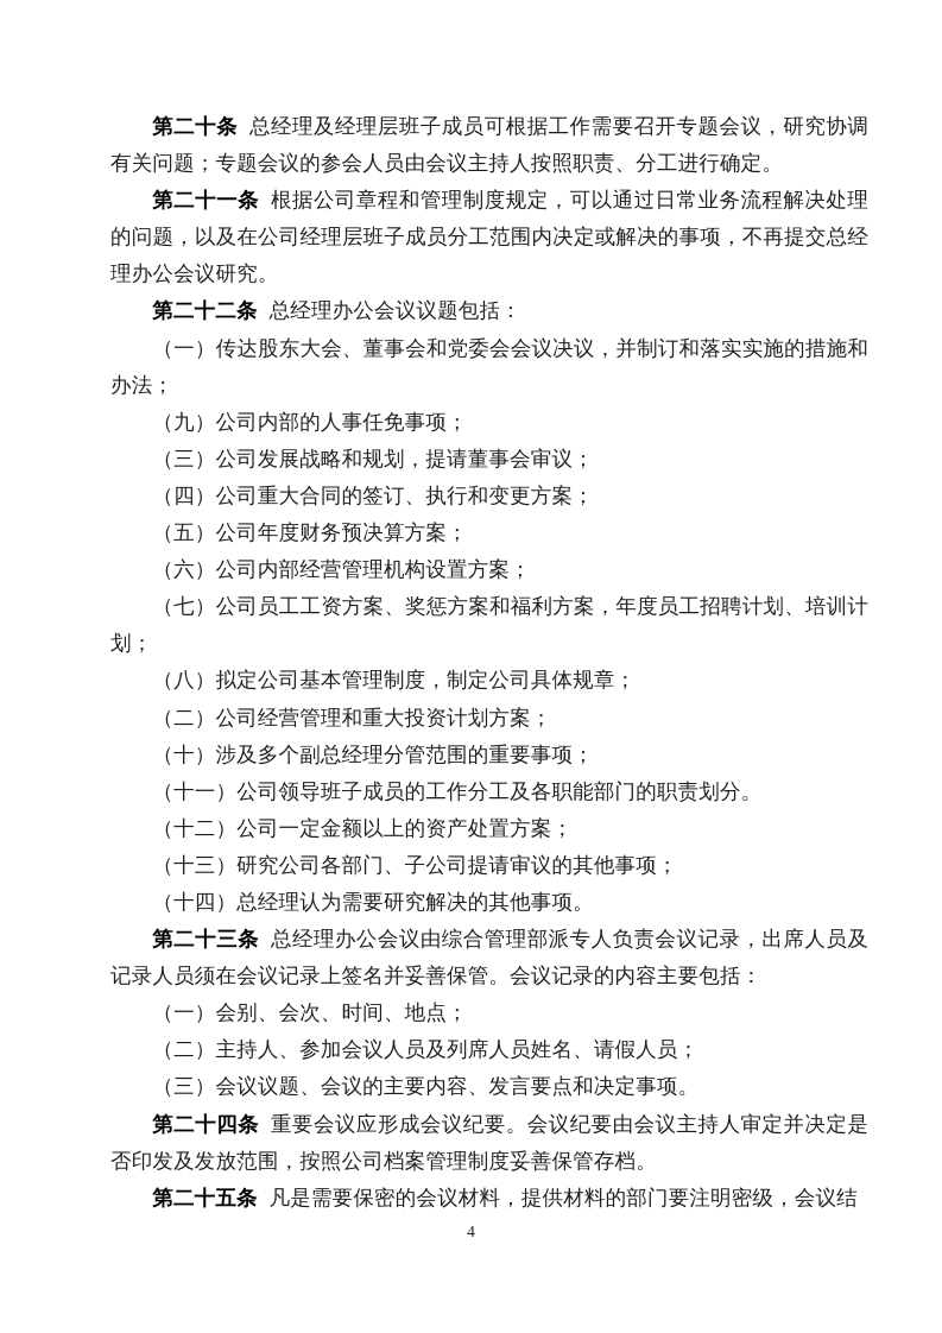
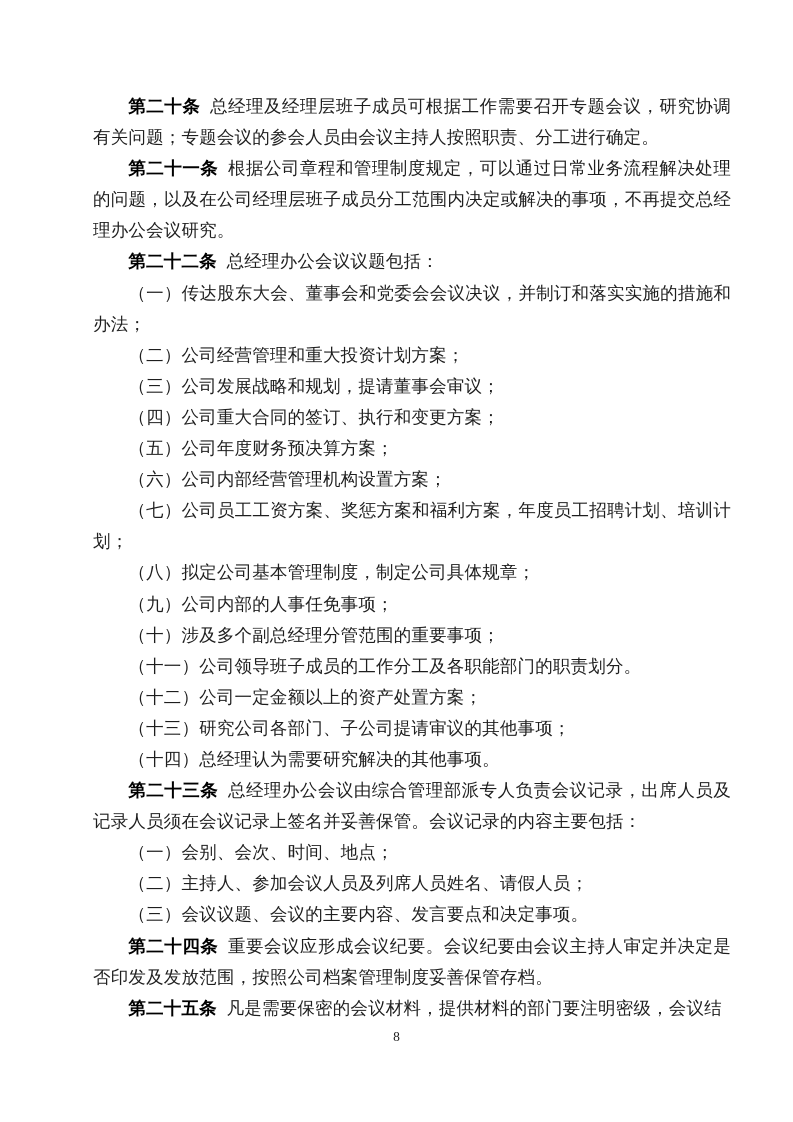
  第二十条 总经理及经理层班子成员可根据工作需要召开专题会议，研究协调有关问题；专题会议的参会人员由会议主持人按照职责、分工进行确定。
  第二十一条 根据公司章程和管理制度规定，可以通过日常业务流程解决处理的问题，以及在公司经理层班子成员分工范围内决定或解决的事项，不再提交总经理办公会议研究。
  第二十二条 总经理办公会议议题包括：
  （一）传达股东大会、董事会和党委会会议决议，并制订和落实实施的措施和办法；
- （九）公司内部的人事任免事项；
+ （二）公司经营管理和重大投资计划方案；
  （三）公司发展战略和规划，提请董事会审议；
  （四）公司重大合同的签订、执行和变更方案；
  （五）公司年度财务预决算方案；
  （六）公司内部经营管理机构设置方案；
  （七）公司员工工资方案、奖惩方案和福利方案，年度员工招聘计划、培训计划；
  （八）拟定公司基本管理制度，制定公司具体规章；
- （二）公司经营管理和重大投资计划方案；
+ （九）公司内部的人事任免事项；
  （十）涉及多个副总经理分管范围的重要事项；
  （十一）公司领导班子成员的工作分工及各职能部门的职责划分。
  （十二）公司一定金额以上的资产处置方案；
  （十三）研究公司各部门、子公司提请审议的其他事项；
  （十四）总经理认为需要研究解决的其他事项。
  第二十三条 总经理办公会议由综合管理部派专人负责会议记录，出席人员及记录人员须在会议记录上签名并妥善保管。会议记录的内容主要包括：
  （一）会别、会次、时间、地点；
  （二）主持人、参加会议人员及列席人员姓名、请假人员；
  （三）会议议题、会议的主要内容、发言要点和决定事项。
  第二十四条 重要会议应形成会议纪要。会议纪要由会议主持人审定并决定是否印发及发放范围，按照公司档案管理制度妥善保管存档。
  第二十五条 凡是需要保密的会议材料，提供材料的部门要注明密级，会议结
- 4
+ 8
